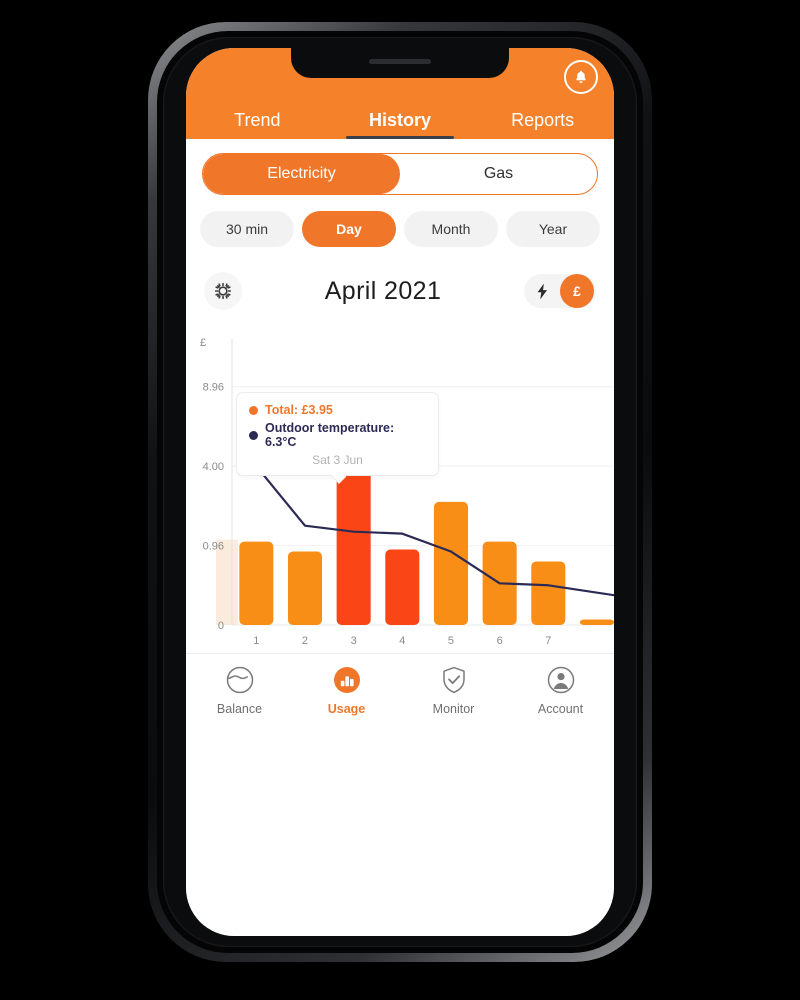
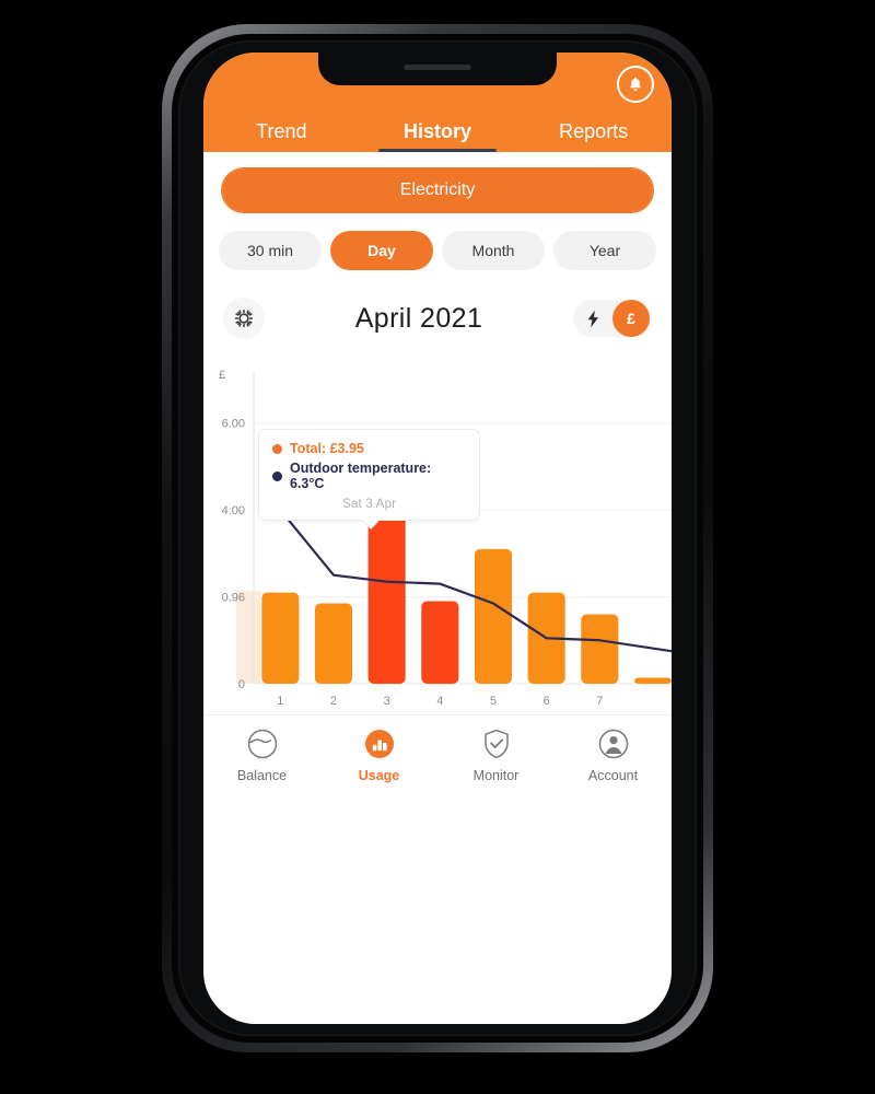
  Trend
  History
  Reports
  Electricity
- Gas
  30 min
  Day
  Month
  Year
  April 2021
  £
  £
  0
  0.96
  4.00
- 8.96
+ 6.00
  1
  2
  3
  4
  5
  6
  7
  Total: £3.95
  Outdoor temperature: 6.3°C
- Sat 3 Jun
+ Sat 3 Apr
  Balance
  Usage
  Monitor
  Account
